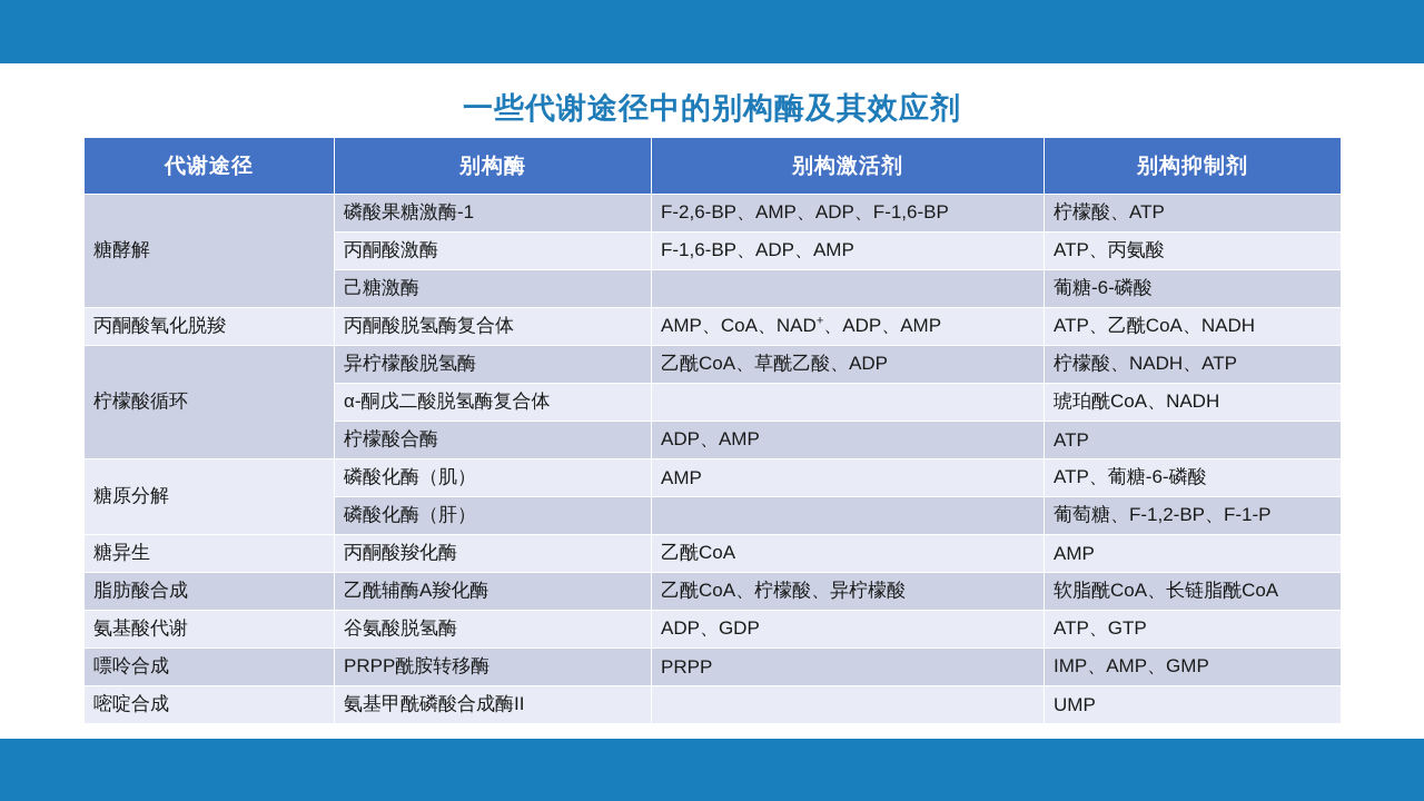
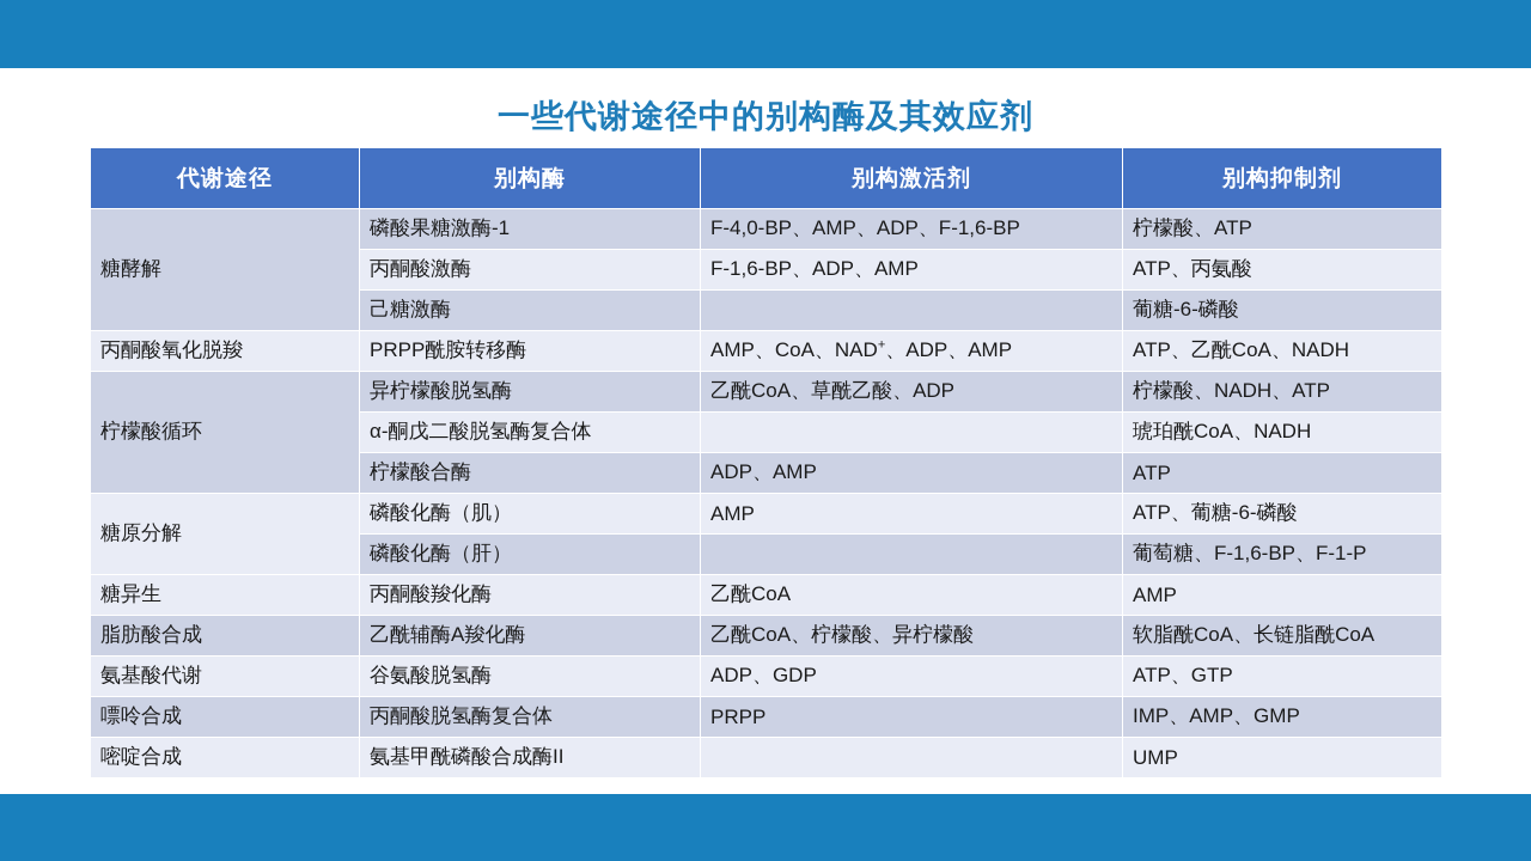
  一些代谢途径中的别构酶及其效应剂
  代谢途径	别构酶	别构激活剂	别构抑制剂
- 糖酵解	磷酸果糖激酶-1	F-2,6-BP、AMP、ADP、F-1,6-BP	柠檬酸、ATP
+ 糖酵解	磷酸果糖激酶-1	F-4,0-BP、AMP、ADP、F-1,6-BP	柠檬酸、ATP
  丙酮酸激酶	F-1,6-BP、ADP、AMP	ATP、丙氨酸
  己糖激酶		葡糖-6-磷酸
- 丙酮酸氧化脱羧	丙酮酸脱氢酶复合体	AMP、CoA、NAD+、ADP、AMP	ATP、乙酰CoA、NADH
+ 丙酮酸氧化脱羧	PRPP酰胺转移酶	AMP、CoA、NAD+、ADP、AMP	ATP、乙酰CoA、NADH
  柠檬酸循环	异柠檬酸脱氢酶	乙酰CoA、草酰乙酸、ADP	柠檬酸、NADH、ATP
  α-酮戊二酸脱氢酶复合体		琥珀酰CoA、NADH
  柠檬酸合酶	ADP、AMP	ATP
  糖原分解	磷酸化酶（肌）	AMP	ATP、葡糖-6-磷酸
- 磷酸化酶（肝）		葡萄糖、F-1,2-BP、F-1-P
+ 磷酸化酶（肝）		葡萄糖、F-1,6-BP、F-1-P
  糖异生	丙酮酸羧化酶	乙酰CoA	AMP
  脂肪酸合成	乙酰辅酶A羧化酶	乙酰CoA、柠檬酸、异柠檬酸	软脂酰CoA、长链脂酰CoA
  氨基酸代谢	谷氨酸脱氢酶	ADP、GDP	ATP、GTP
- 嘌呤合成	PRPP酰胺转移酶	PRPP	IMP、AMP、GMP
+ 嘌呤合成	丙酮酸脱氢酶复合体	PRPP	IMP、AMP、GMP
  嘧啶合成	氨基甲酰磷酸合成酶II		UMP
